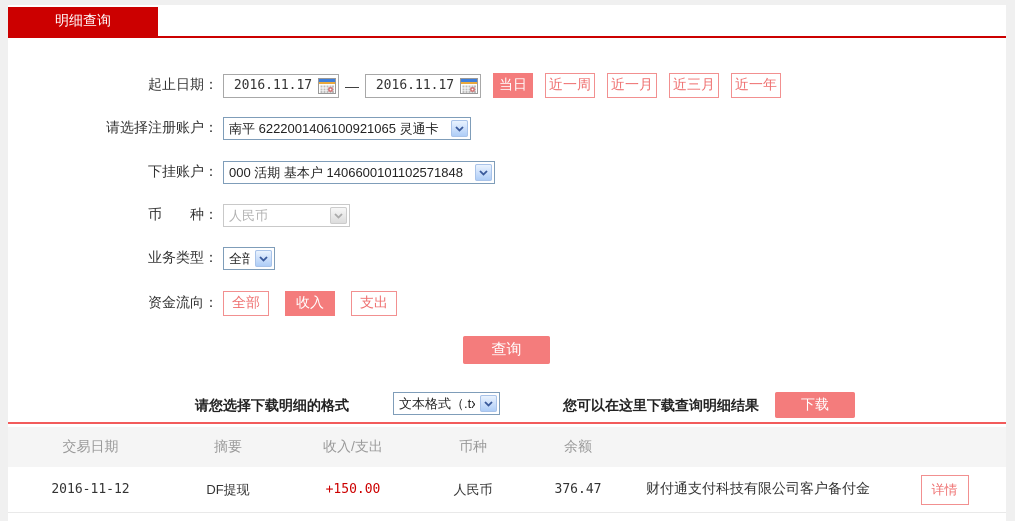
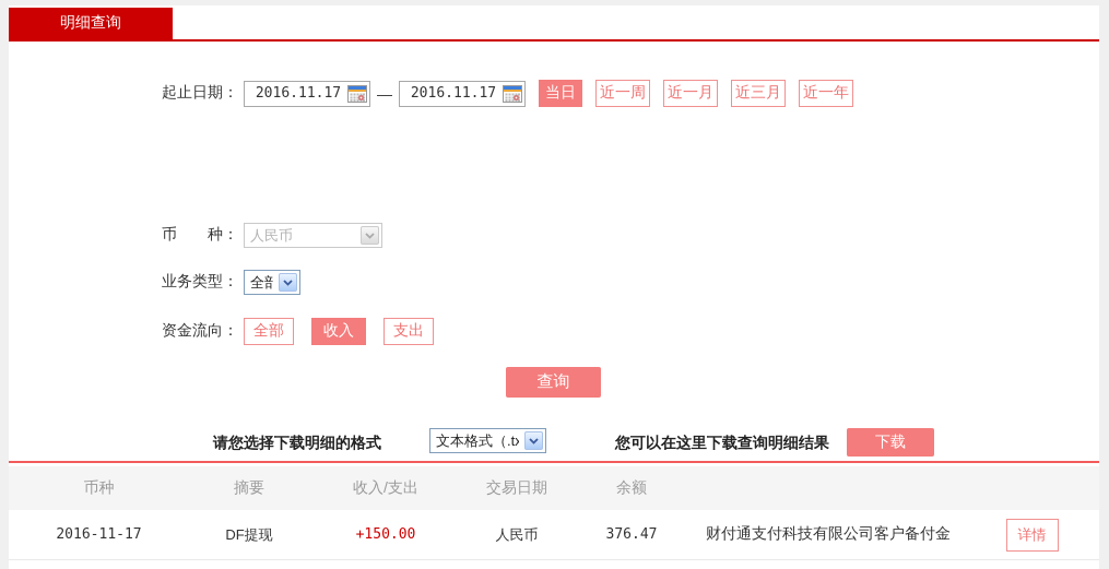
  明细查询
  起止日期：
  2016.11.17
  —
  2016.11.17
  当日
  近一周
  近一月
  近三月
  近一年
- 请选择注册账户：
- 南平 6222001406100921065 灵通卡
- 下挂账户：
- 000 活期 基本户 1406600101102571848
  币 种：
  人民币
  业务类型：
  全部
  资金流向：
  全部
  收入
  支出
  查询
  请您选择下载明细的格式
  文本格式（.tx
  您可以在这里下载查询明细结果
  下载
- 交易日期
+ 币种
  摘要
  收入/支出
- 币种
+ 交易日期
  余额
- 2016-11-12
+ 2016-11-17
  DF提现
  +150.00
  人民币
  376.47
  财付通支付科技有限公司客户备付金
  详情
